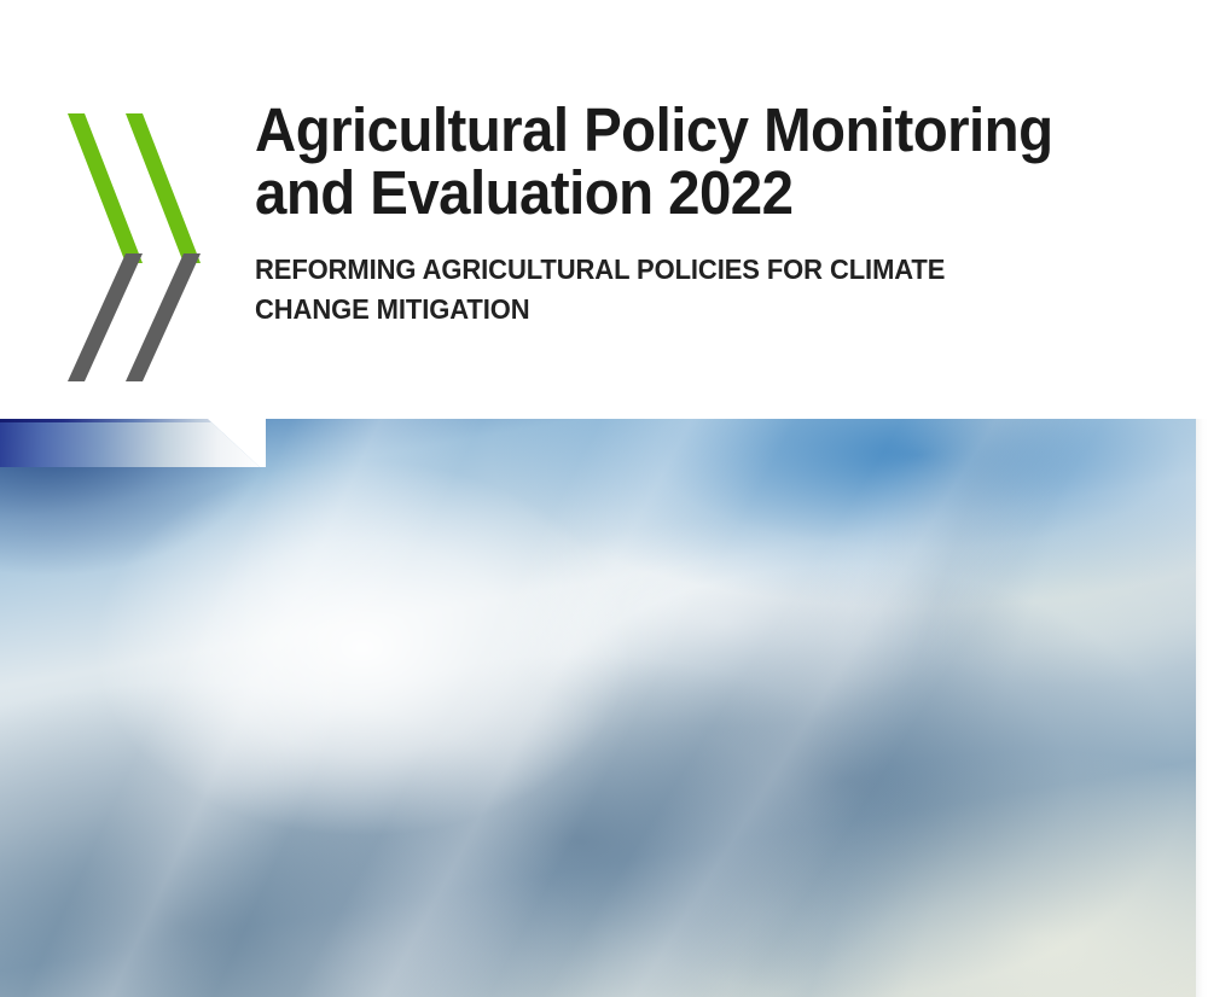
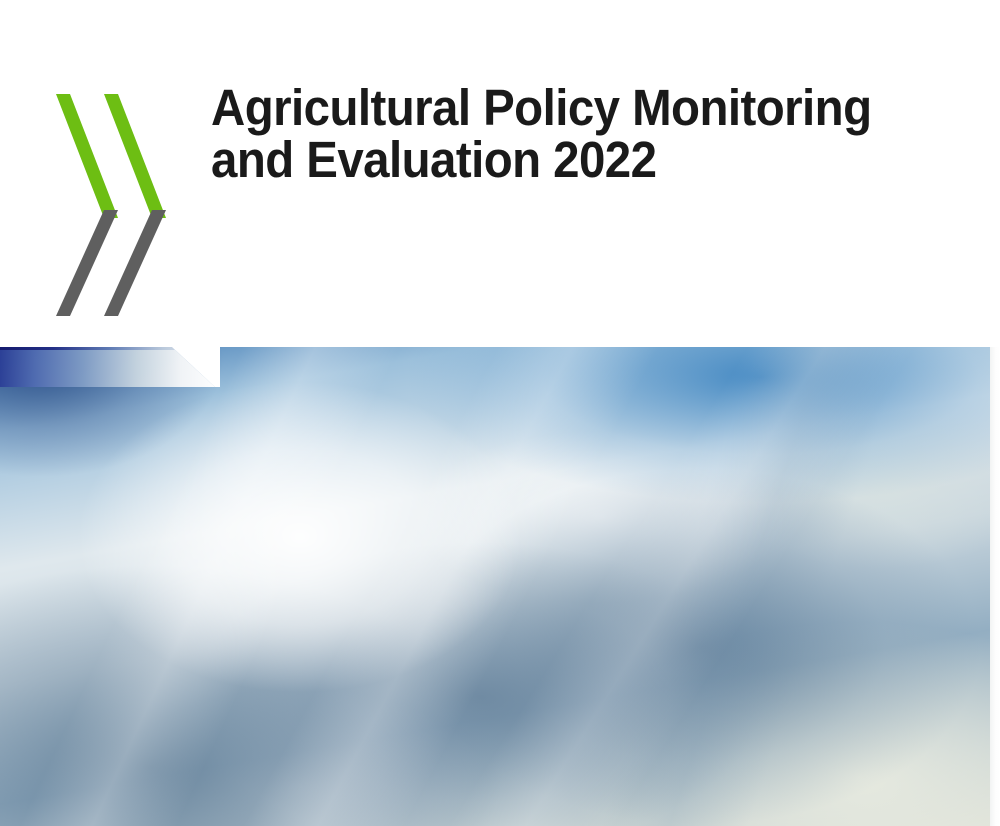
  Agricultural Policy Monitoring
  and Evaluation 2022
- REFORMING AGRICULTURAL POLICIES FOR CLIMATE
- CHANGE MITIGATION
